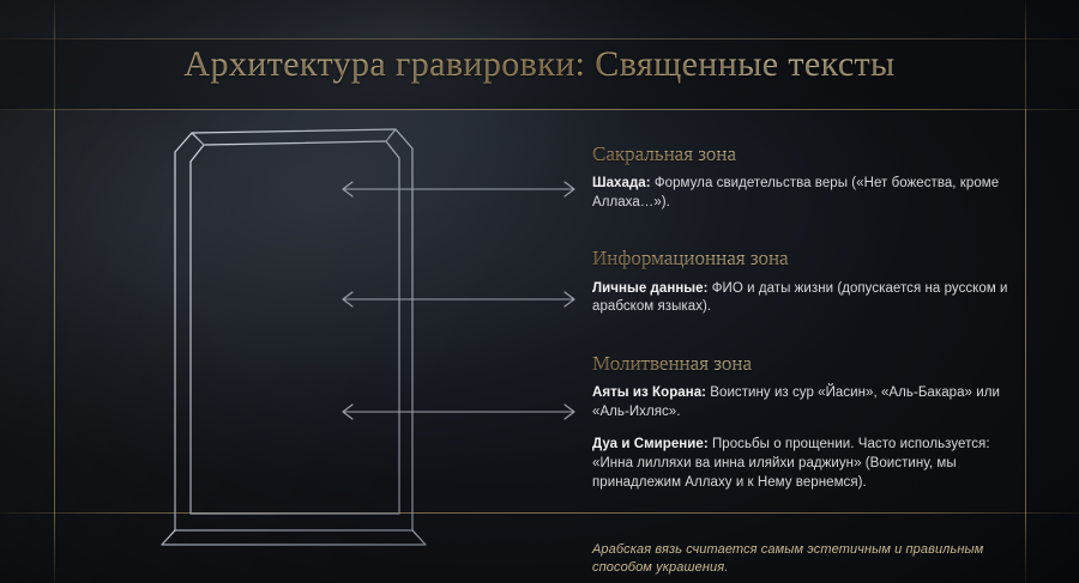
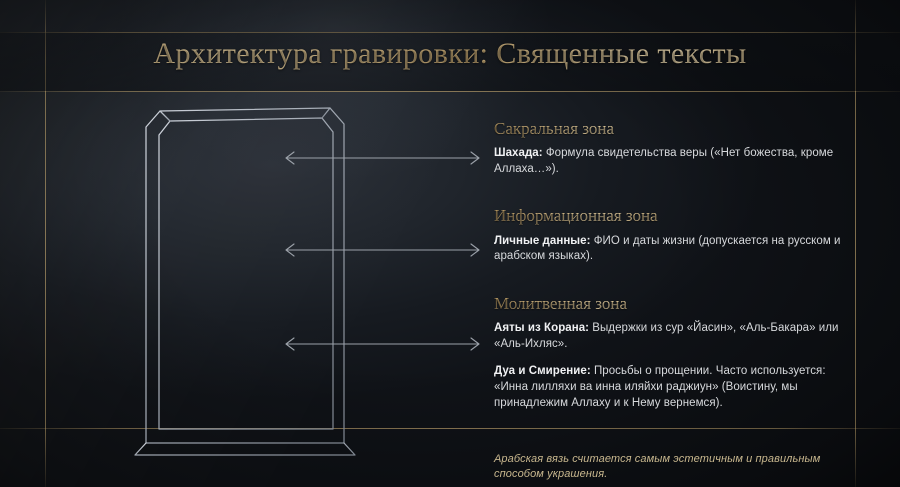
  Архитектура гравировки: Священные тексты
  Сакральная зона
  Шахада: Формула свидетельства веры («Нет божества, кроме Аллаха…»).
  Информационная зона
  Личные данные: ФИО и даты жизни (допускается на русском и арабском языках).
  Молитвенная зона
- Аяты из Корана: Воистину из сур «Йасин», «Аль-Бакара» или «Аль-Ихляс».
+ Аяты из Корана: Выдержки из сур «Йасин», «Аль-Бакара» или «Аль-Ихляс».
  Дуа и Смирение: Просьбы о прощении. Часто используется: «Инна лилляхи ва инна иляйхи раджиун» (Воистину, мы принадлежим Аллаху и к Нему вернемся).
  Арабская вязь считается самым эстетичным и правильным способом украшения.
